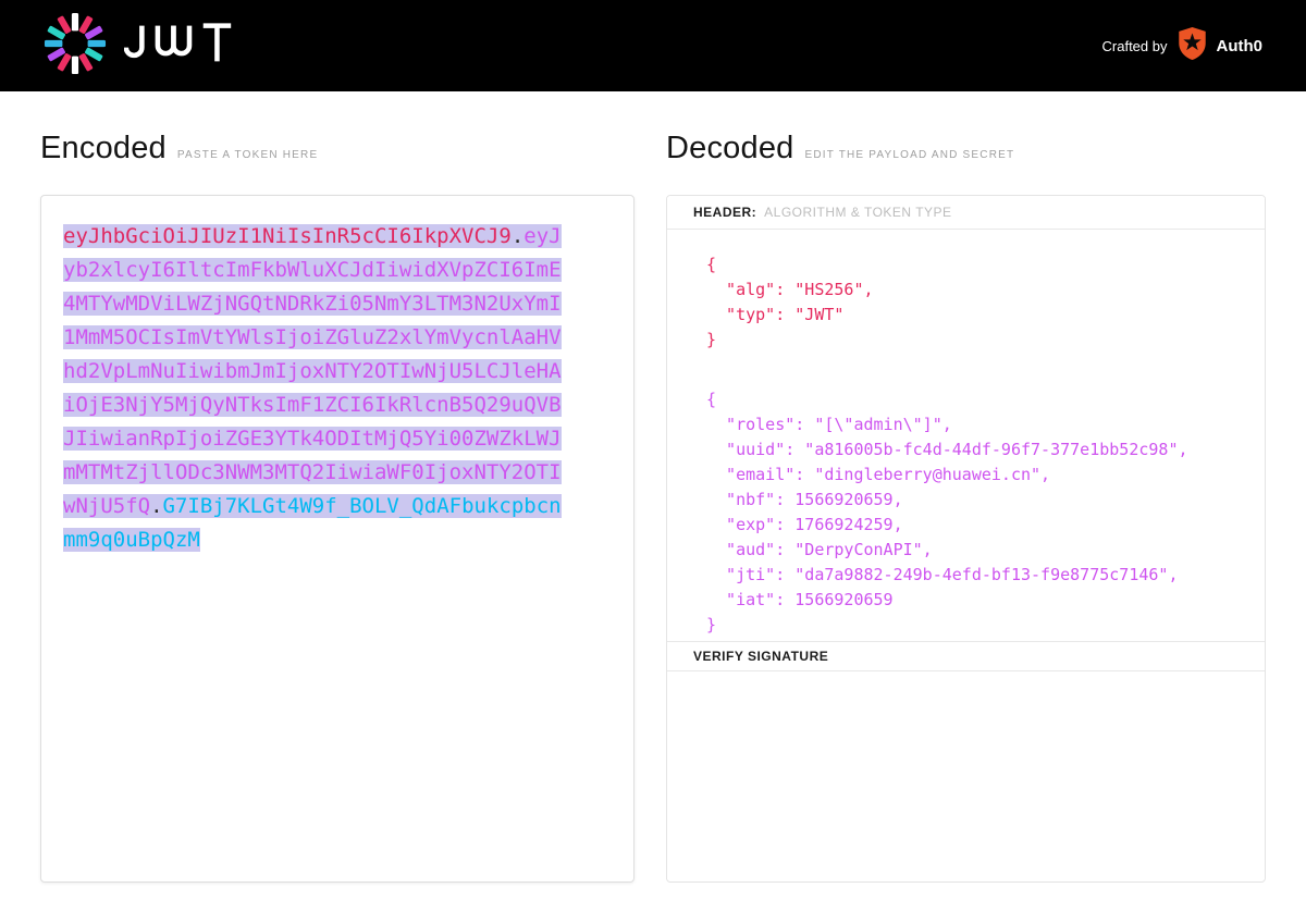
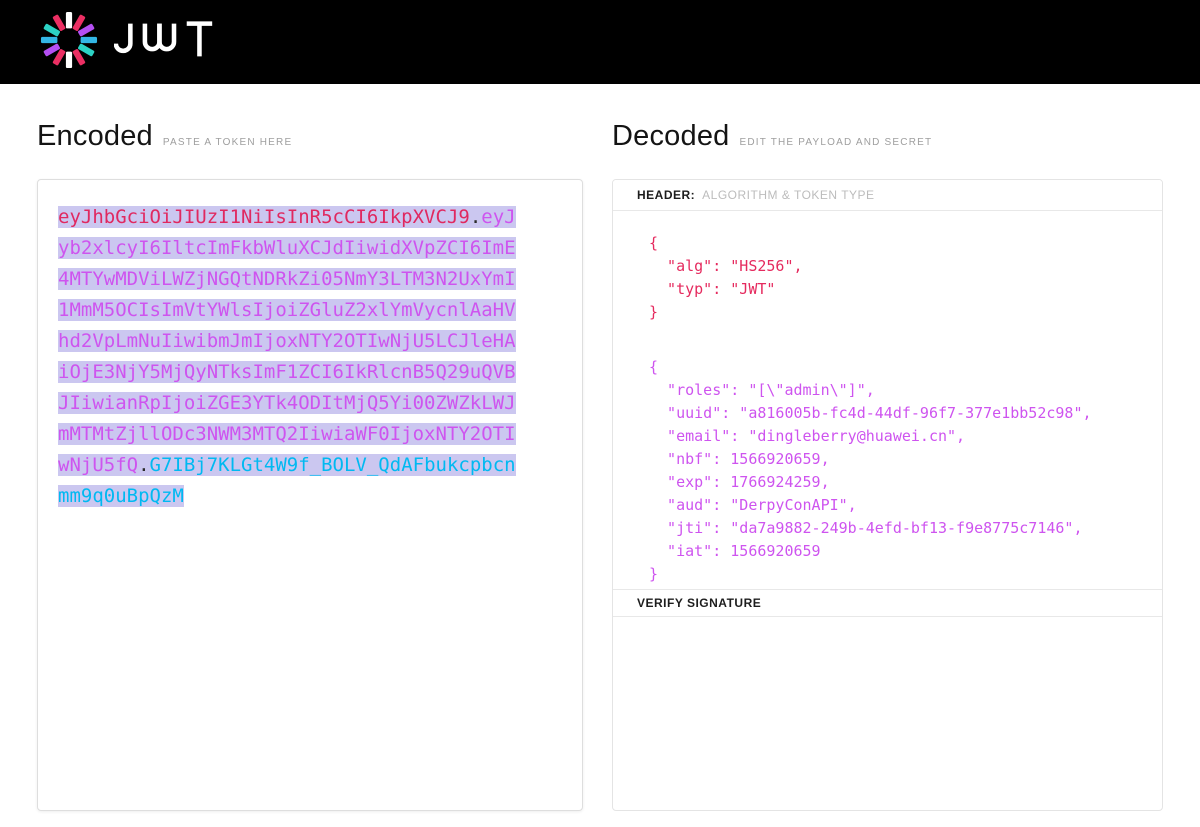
- Crafted by
- Auth0
  Encoded
  PASTE A TOKEN HERE
  eyJhbGciOiJIUzI1NiIsInR5cCI6IkpXVCJ9.eyJyb2xlcyI6IltcImFkbWluXCJdIiwidXVpZCI6ImE4MTYwMDViLWZjNGQtNDRkZi05NmY3LTM3N2UxYmI1MmM5OCIsImVtYWlsIjoiZGluZ2xlYmVycnlAaHVhd2VpLmNuIiwibmJmIjoxNTY2OTIwNjU5LCJleHAiOjE3NjY5MjQyNTksImF1ZCI6IkRlcnB5Q29uQVBJIiwianRpIjoiZGE3YTk4ODItMjQ5Yi00ZWZkLWJmMTMtZjllODc3NWM3MTQ2IiwiaWF0IjoxNTY2OTIwNjU5fQ.G7IBj7KLGt4W9f_BOLV_QdAFbukcpbcnmm9q0uBpQzM
  Decoded
  EDIT THE PAYLOAD AND SECRET
  HEADER:
  ALGORITHM & TOKEN TYPE
  {
  "alg": "HS256",
  "typ": "JWT"
  }
  {
  "roles": "[\"admin\"]",
  "uuid": "a816005b-fc4d-44df-96f7-377e1bb52c98",
  "email": "dingleberry@huawei.cn",
  "nbf": 1566920659,
  "exp": 1766924259,
  "aud": "DerpyConAPI",
  "jti": "da7a9882-249b-4efd-bf13-f9e8775c7146",
  "iat": 1566920659
  }
  VERIFY SIGNATURE
